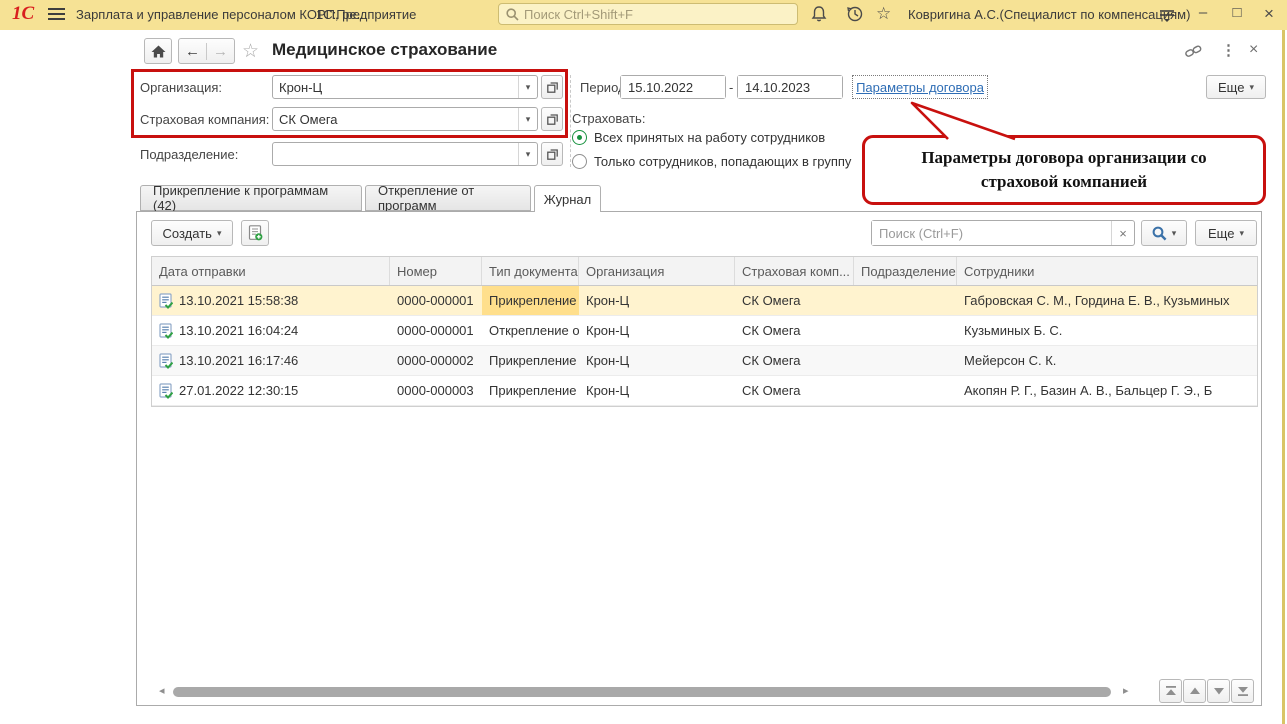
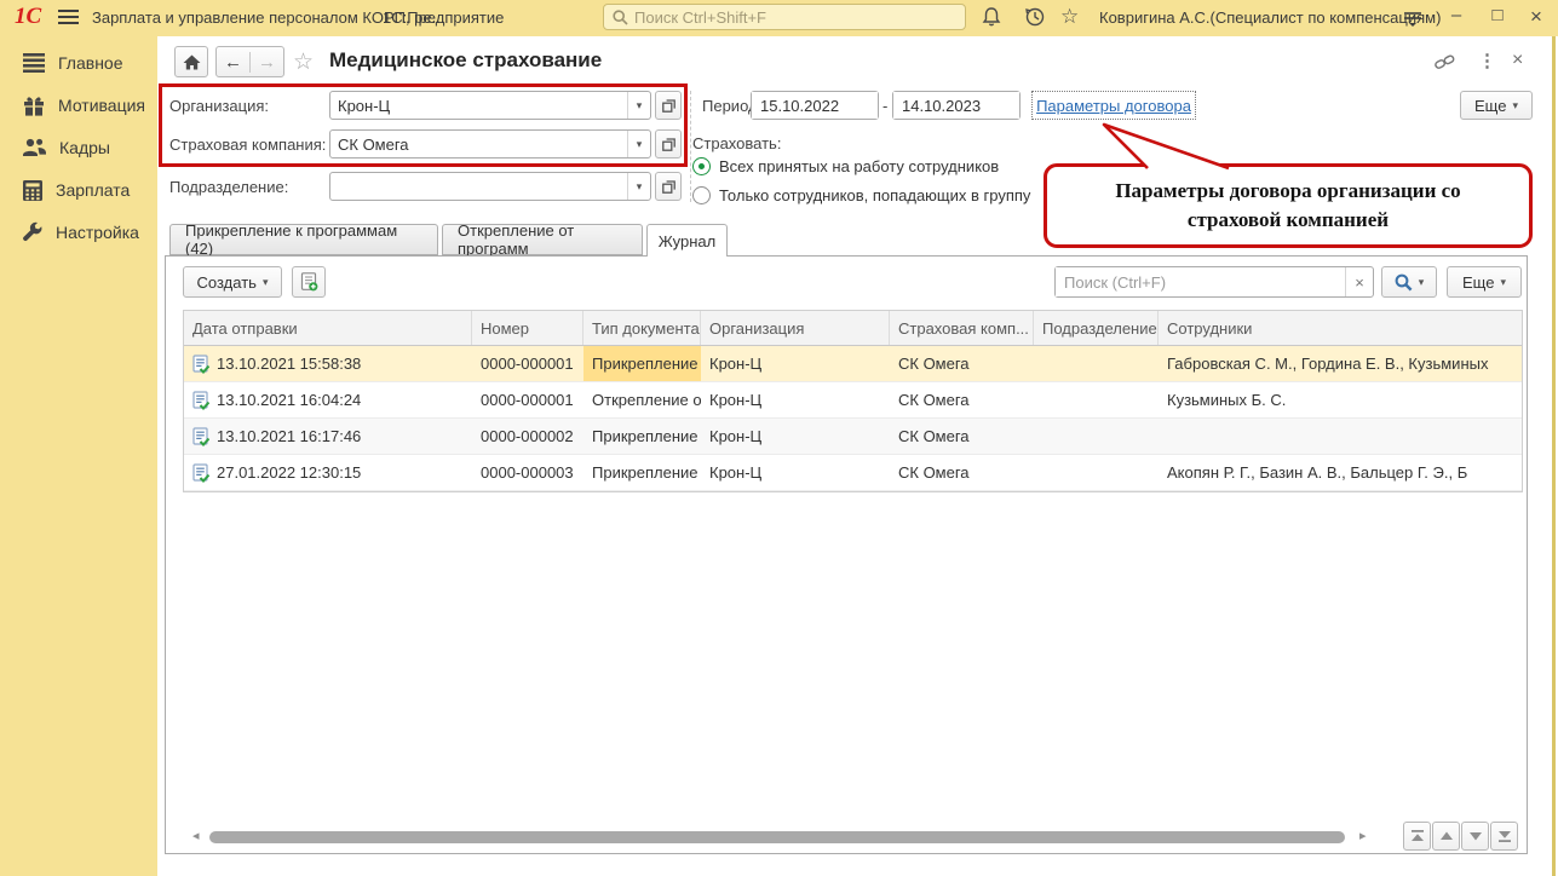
  1С
  Зарплата и управление персоналом КОРП, ре...
  1С:Предприятие
  Поиск Ctrl+Shift+F
  ☆
  Ковригина А.С.(Специалист по компенсацм)
  –
  □
  ×
+ Главное
+ Мотивация
+ Кадры
+ Зарплата
+ Настройка
  ←
  →
  ☆
  Медицинское страхование
  ⋮
  ×
  Организация:
  Крон-Ц
  ▾
  Страховая компания:
  СК Омега
  ▾
  Подразделение:
  ▾
  Перио
  15.10.2022
  -
  14.10.2023
  Параметры договора
  Еще
  ▾
  Страховать:
  Всех принятых на работу сотрудников
  Только сотрудников, попадающих в группу
  Параметры договора организации со страховой компанией
  Прикрепление к программам (42)
  Открепление от программ
  Журнал
  Создать
  ▾
  Поиск (Ctrl+F)
  ×
  ▾
  Еще
  ▾
  Дата отправки
  Номер
  Тип документа
  Организация
  Страховая комп...
  Подразделение
  Сотрудники
  13.10.2021 15:58:38
  0000-000001
  Прикрепление
  Крон-Ц
  СК Омега
  Габровская С. М., Гордина Е. В., Кузьминых
  13.10.2021 16:04:24
  0000-000001
  Открепление о
  Крон-Ц
  СК Омега
  Кузьминых Б. С.
  13.10.2021 16:17:46
  0000-000002
  Прикрепление
  Крон-Ц
  СК Омега
- Мейерсон С. К.
  27.01.2022 12:30:15
  0000-000003
  Прикрепление
  Крон-Ц
  СК Омега
  Акопян Р. Г., Базин А. В., Бальцер Г. Э., Б
  ◂
  ▸
